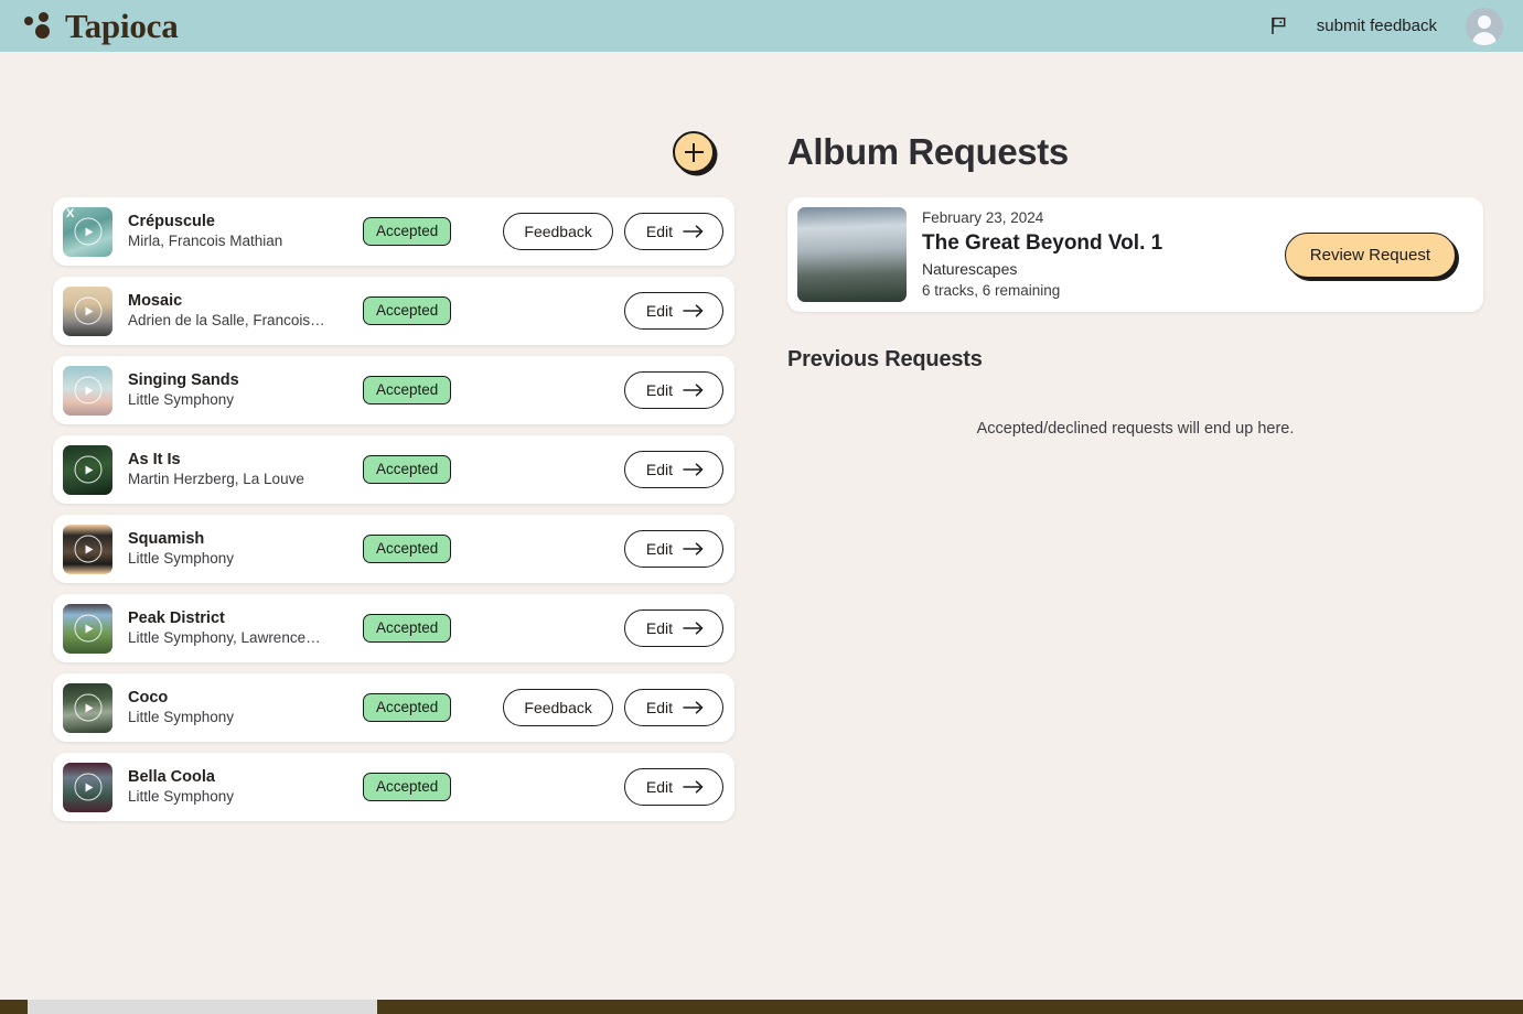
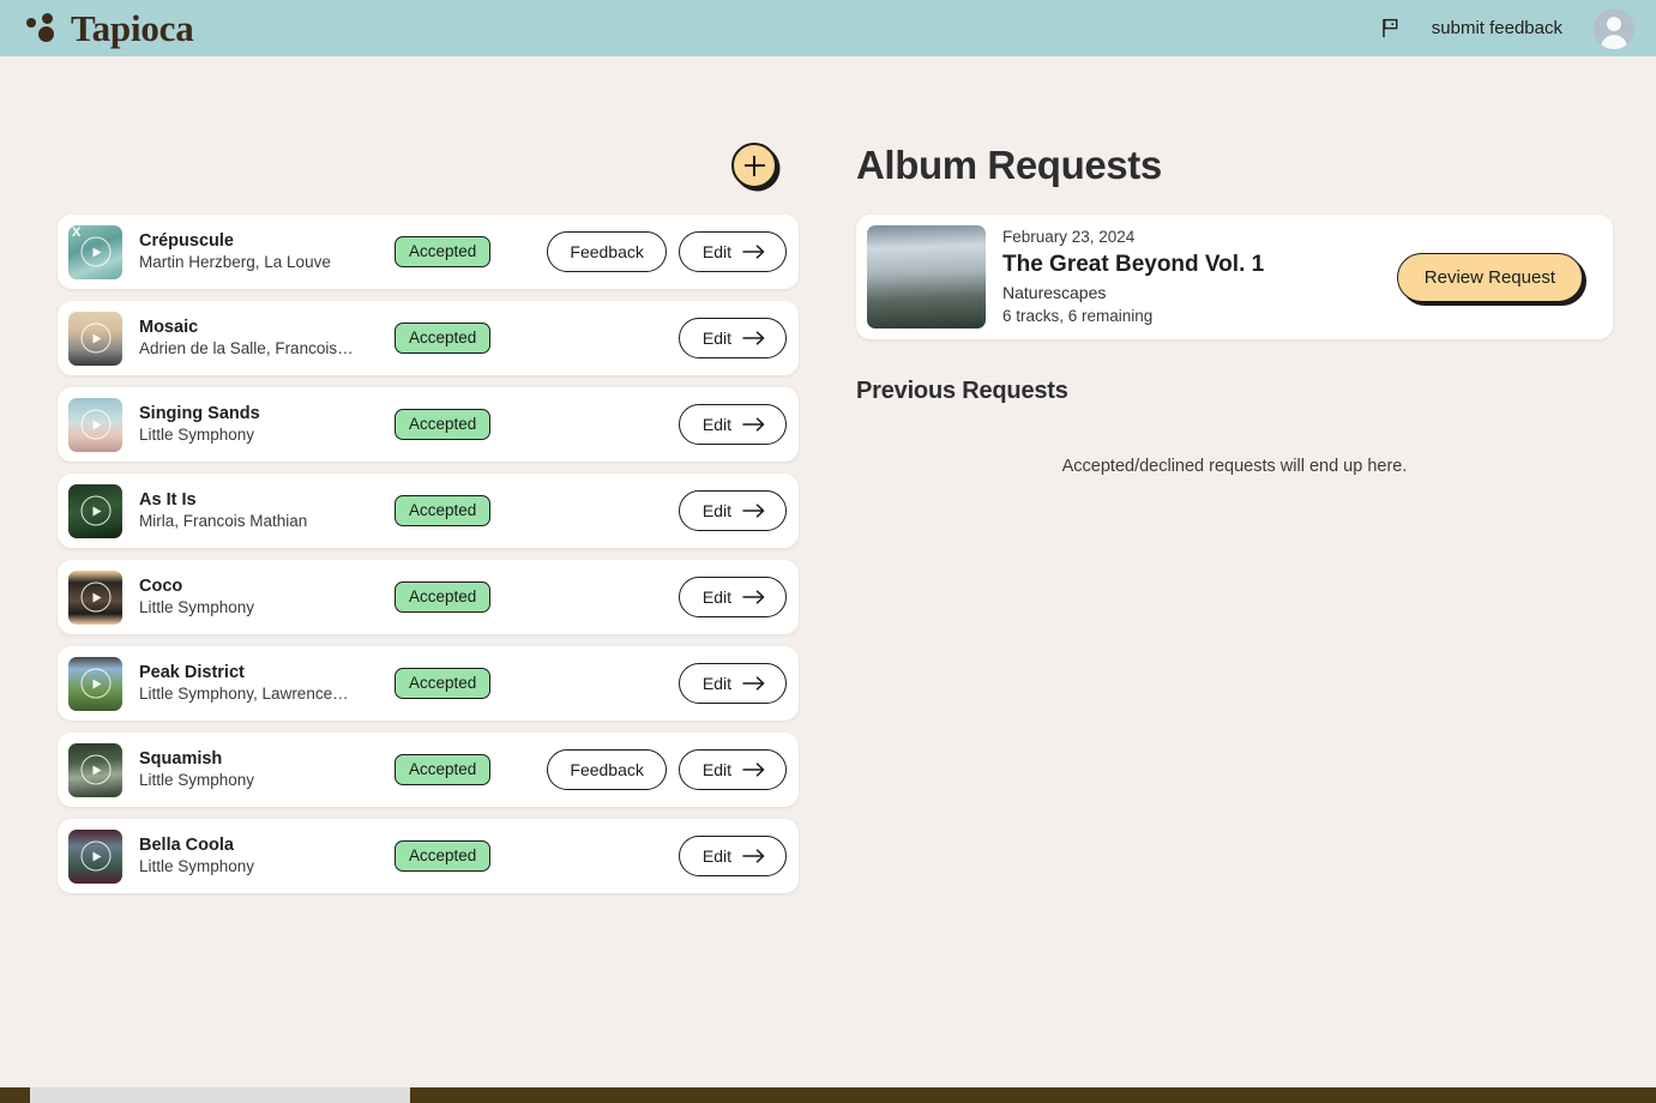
  Tapioca
  submit feedback
  X
  Crépuscule
- Mirla, Francois Mathian
+ Martin Herzberg, La Louve
  Accepted
  Feedback
  Edit
  Mosaic
  Adrien de la Salle, Francois…
  Accepted
  Edit
  Singing Sands
  Little Symphony
  Accepted
  Edit
  As It Is
- Martin Herzberg, La Louve
+ Mirla, Francois Mathian
  Accepted
  Edit
- Squamish
+ Coco
  Little Symphony
  Accepted
  Edit
  Peak District
  Little Symphony, Lawrence…
  Accepted
  Edit
- Coco
+ Squamish
  Little Symphony
  Accepted
  Feedback
  Edit
  Bella Coola
  Little Symphony
  Accepted
  Edit
  Album Requests
  February 23, 2024
  The Great Beyond Vol. 1
  Naturescapes
  6 tracks, 6 remaining
  Review Request
  Previous Requests
  Accepted/declined requests will end up here.
